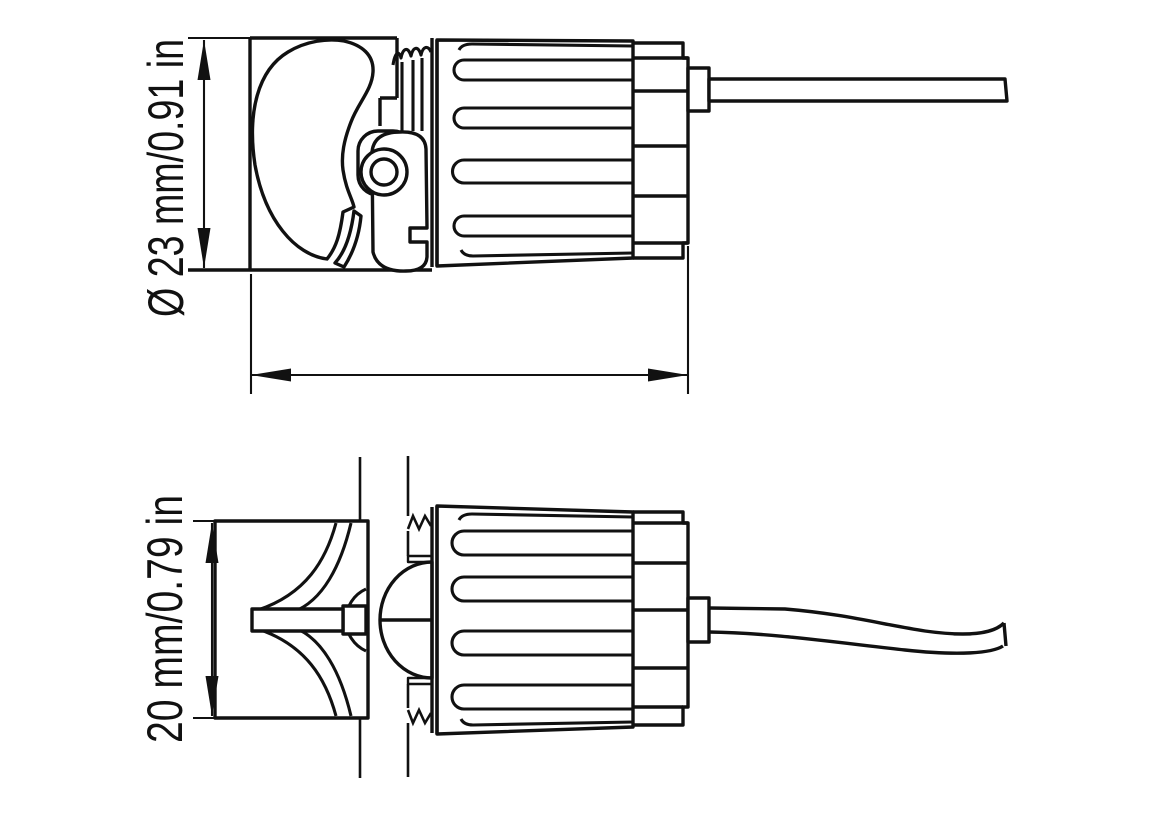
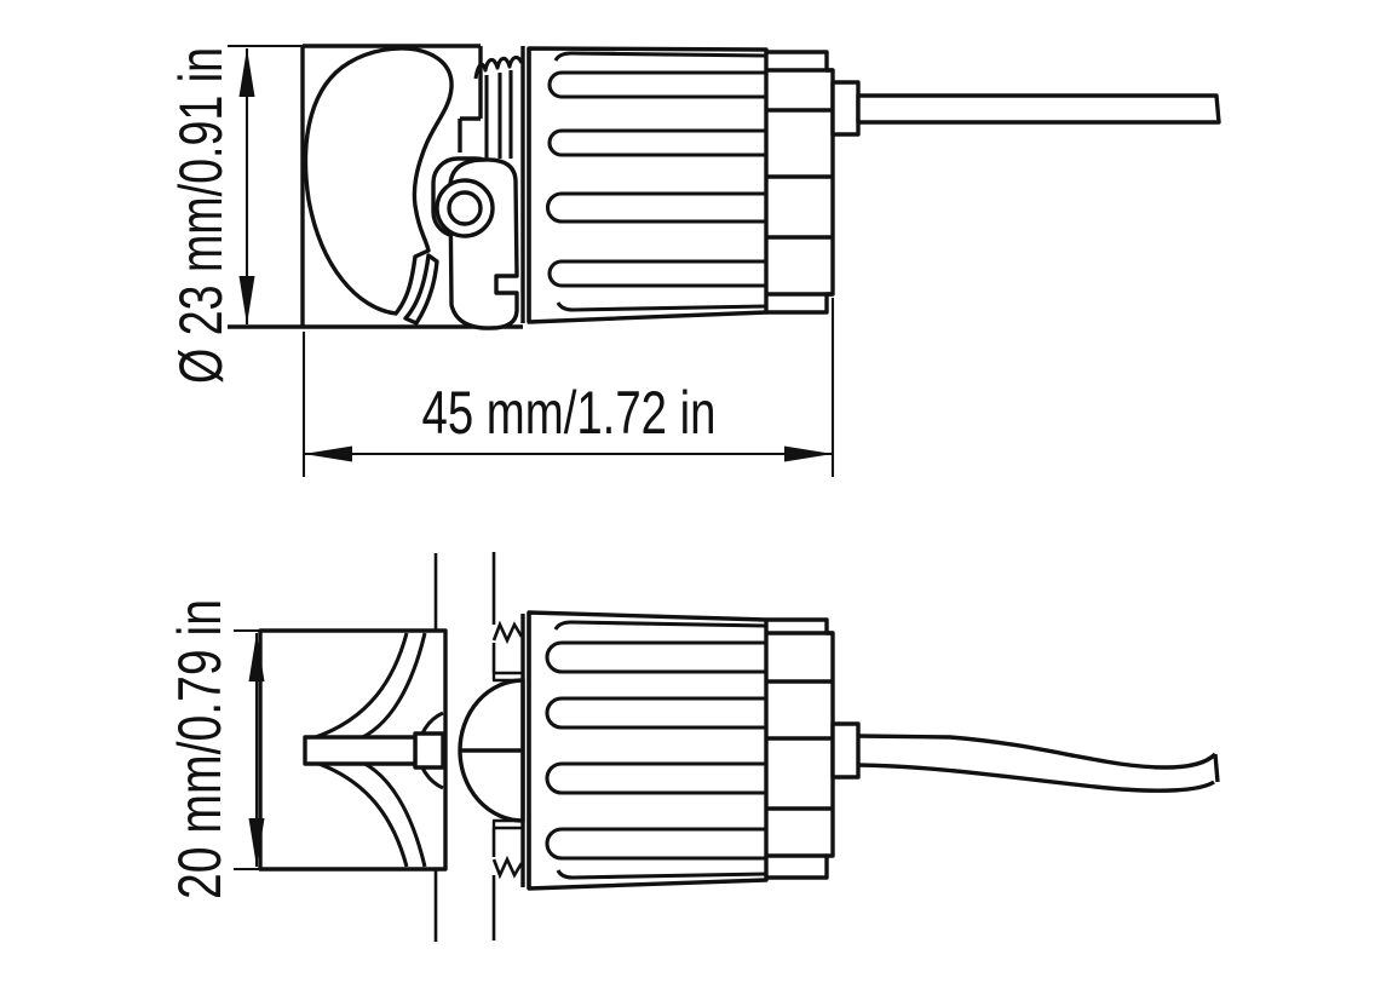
+ 45 mm/1.72 in
